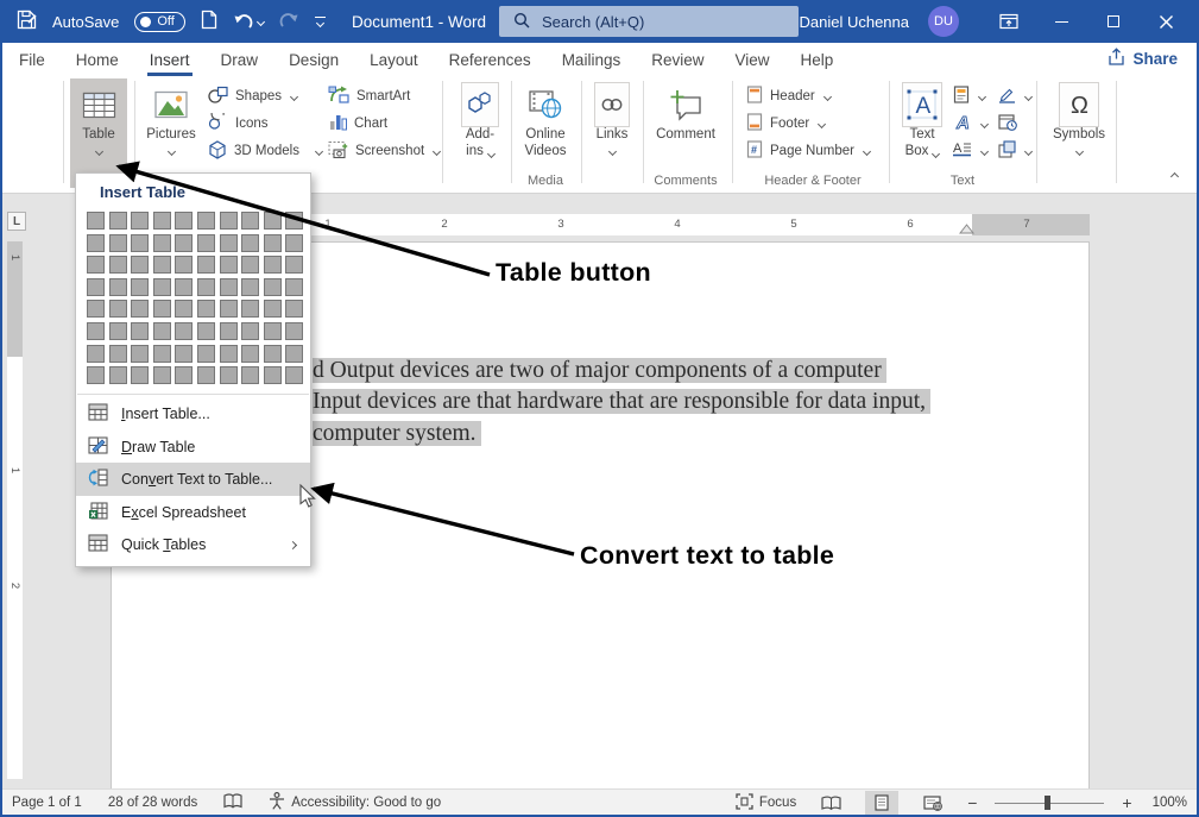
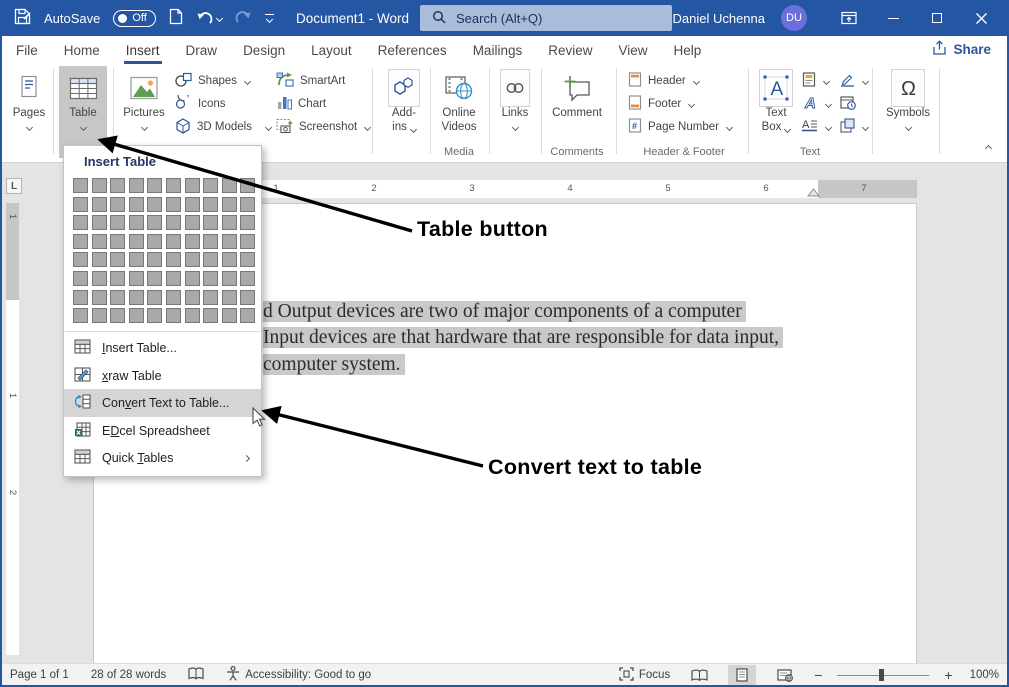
  AutoSave
  Off
  Document1 - Word
  Search (Alt+Q)
  Daniel Uchenna
  DU
  File
  Home
  Insert
  Draw
  Design
  Layout
  References
  Mailings
  Review
  View
  Help
  Share
+ Pages
  Table
  Pictures
  Shapes
  Icons
  3D Models
  SmartArt
  Chart
  Screenshot
  Add-
  ins
  Online
  Videos
  Media
  Links
  Comment
  Comments
  Header
  Footer
  #
  Page Number
  Header & Footer
  A
  Text
  Box
  A
  A
  Text
  Ω
  Symbols
  L
  1
  2
  3
  4
  5
  6
  7
  d Output devices are two of major components of a computer
  Input devices are that hardware that are responsible for data input,
  computer system.
  Insert Table
  Insert Table...
- Draw Table
+ xraw Table
  Convert Text to Table...
- Excel Spreadsheet
+ EDcel Spreadsheet
  Quick Tables
  Table button
  Convert text to table
  Page 1 of 1
  28 of 28 words
  Accessibility: Good to go
  Focus
  −
  +
  100%
